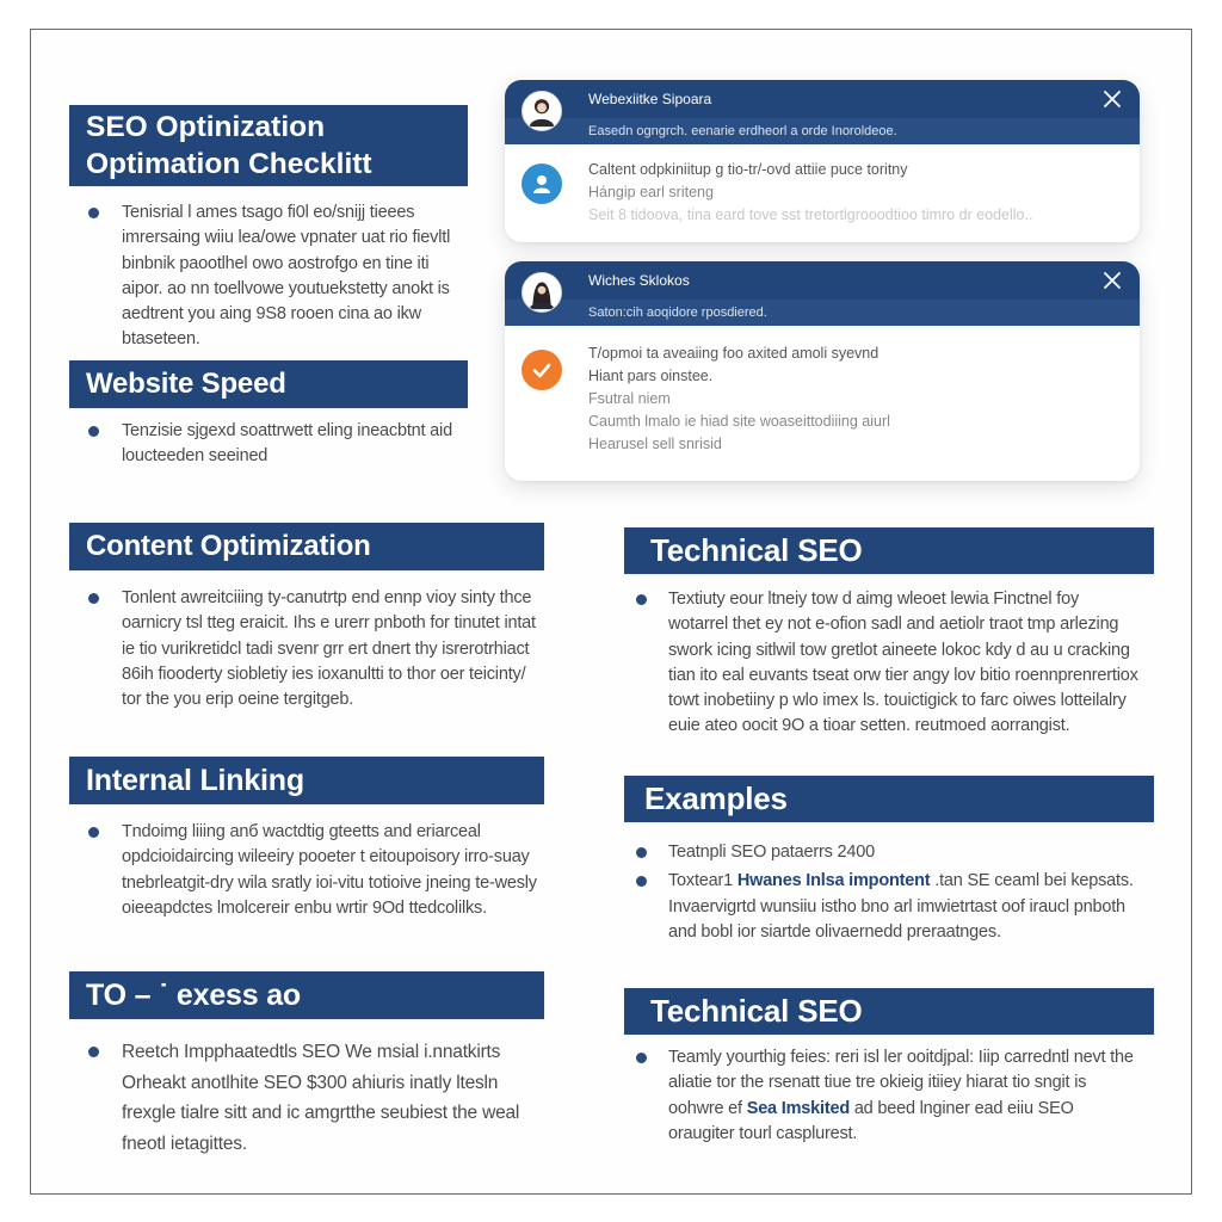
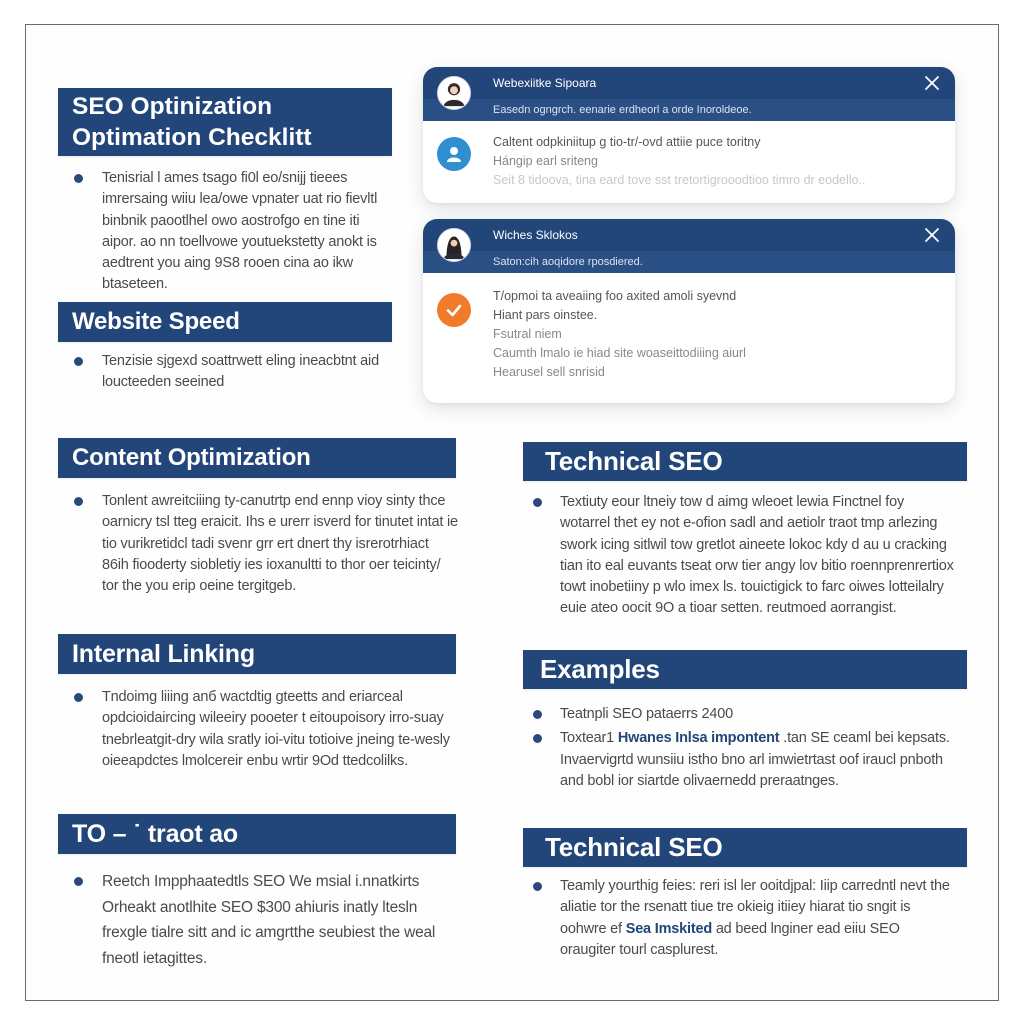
  SEO Optinization
  Optimation Checklitt
  Tenisrial l ames tsago fi0l eo/snijj tieees imrersaing wiiu lea/owe vpnater uat rio fievltl binbnik paootlhel owo aostrofgo en tine iti aipor. ao nn toellvowe youtuekstetty anokt is aedtrent you aing 9S8 rooen cina ao ikw btaseteen.
  Website Speed
  Tenzisie sjgexd soattrwett eling ineacbtnt aid loucteeden seeined
  Content Optimization
- Tonlent awreitciiing ty-canutrtp end ennp vioy sinty thce oarnicry tsl tteg eraicit. Ihs e urerr pnboth for tinutet intat ie tio vurikretidcl tadi svenr grr ert dnert thy isrerotrhiact 86ih fiooderty siobletiy ies ioxanultti to thor oer teicinty/ tor the you erip oeine tergitgeb.
+ Tonlent awreitciiing ty-canutrtp end ennp vioy sinty thce oarnicry tsl tteg eraicit. Ihs e urerr isverd for tinutet intat ie tio vurikretidcl tadi svenr grr ert dnert thy isrerotrhiact 86ih fiooderty siobletiy ies ioxanultti to thor oer teicinty/ tor the you erip oeine tergitgeb.
  Internal Linking
  Tndoimg liiing anб wactdtig gteetts and eriarceal opdcioidaircing wileeiry pooeter t eitoupoisory irro-suay tnebrleatgit-dry wila sratly ioi-vitu totioive jneing te-wesly oieeapdctes lmolcereir enbu wrtir 9Od ttedcolilks.
- TO – ˙ exess ao
+ TO – ˙ traot ao
  Reetch Impphaatedtls SEO We msial i.nnatkirts Orheakt anotlhite SEO $300 ahiuris inatly ltesln frexgle tialre sitt and ic amgrtthe seubiest the weal fneotl ietagittes.
  Webexiitke Sipoara
  Easedn ogngrch. eenarie erdheorl a orde Inoroldeoe.
  Caltent odpkiniitup g tio-tr/-ovd attiie puce toritny
  Hángip earl sriteng
  Seit 8 tidoova, tina eard tove sst tretortigrooodtioo timro dr eodello..
  Wiches Sklokos
  Saton:cih aoqidore rposdiered.
  T/opmoi ta aveaiing foo axited amoli syevnd
  Hiant pars oinstee.
  Fsutral niem
  Caumth lmalo ie hiad site woaseittodiiing aiurl
  Hearusel sell snrisid
  Technical SEO
  Textiuty eour ltneiy tow d aimg wleoet lewia Finctnel foy wotarrel thet ey not e-ofion sadl and aetiolr traot tmp arlezing swork icing sitlwil tow gretlot aineete lokoc kdy d au u cracking tian ito eal euvants tseat orw tier angy lov bitio roennprenrertiox towt inobetiiny p wlo imex ls. touictigick to farc oiwes lotteilalry euie ateo oocit 9O a tioar setten. reutmoed aorrangist.
  Examples
  Teatnpli SEO pataerrs 2400
  Toxtear1 Hwanes Inlsa impontent .tan SE ceaml bei kepsats. Invaervigrtd wunsiiu istho bno arl imwietrtast oof iraucl pnboth and bobl ior siartde olivaernedd preraatnges.
  Technical SEO
  Teamly yourthig feies: reri isl ler ooitdjpal: Iiip carredntl nevt the aliatie tor the rsenatt tiue tre okieig itiiey hiarat tio sngit is oohwre ef Sea Imskited ad beed lnginer ead eiiu SEO oraugiter tourl casplurest.
